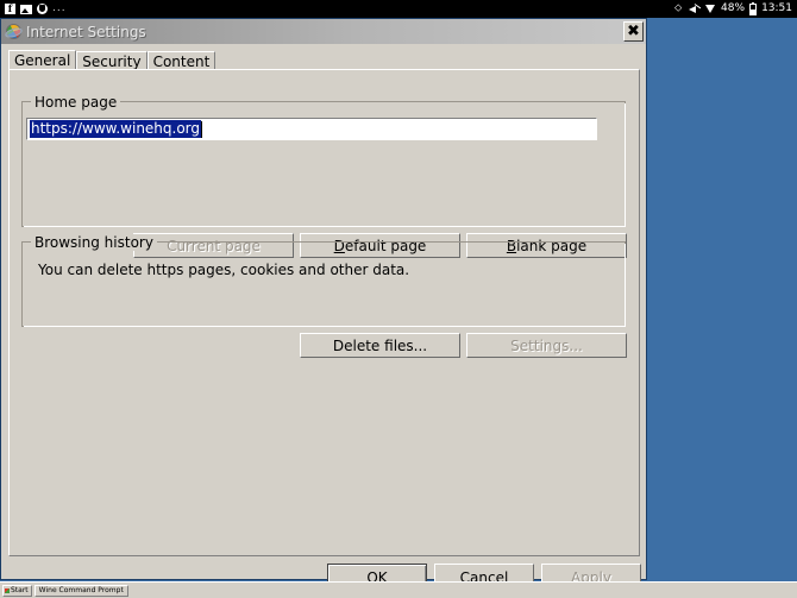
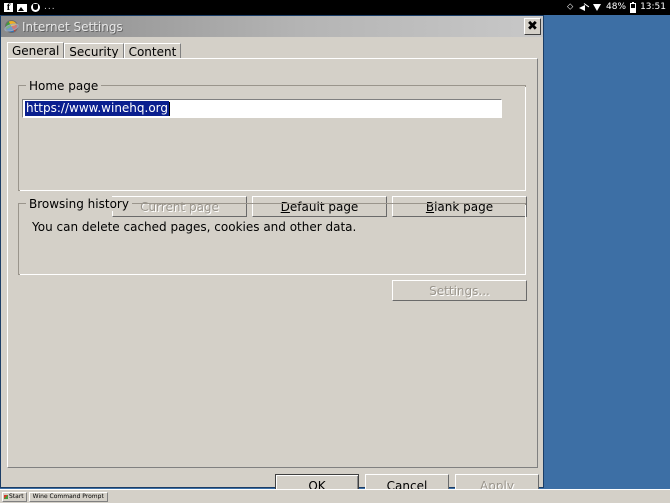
  f
  ...
  48%
  13:51
  Internet Settings
  ✖
  General
  Security
  Content
  Home page
  https://www.winehq.org
  Current page
  Default page
  Blank page
  Browsing history
- You can delete https pages, cookies and other data.
+ You can delete cached pages, cookies and other data.
- Delete files...
  Settings...
  OK
  Cancel
  Apply
